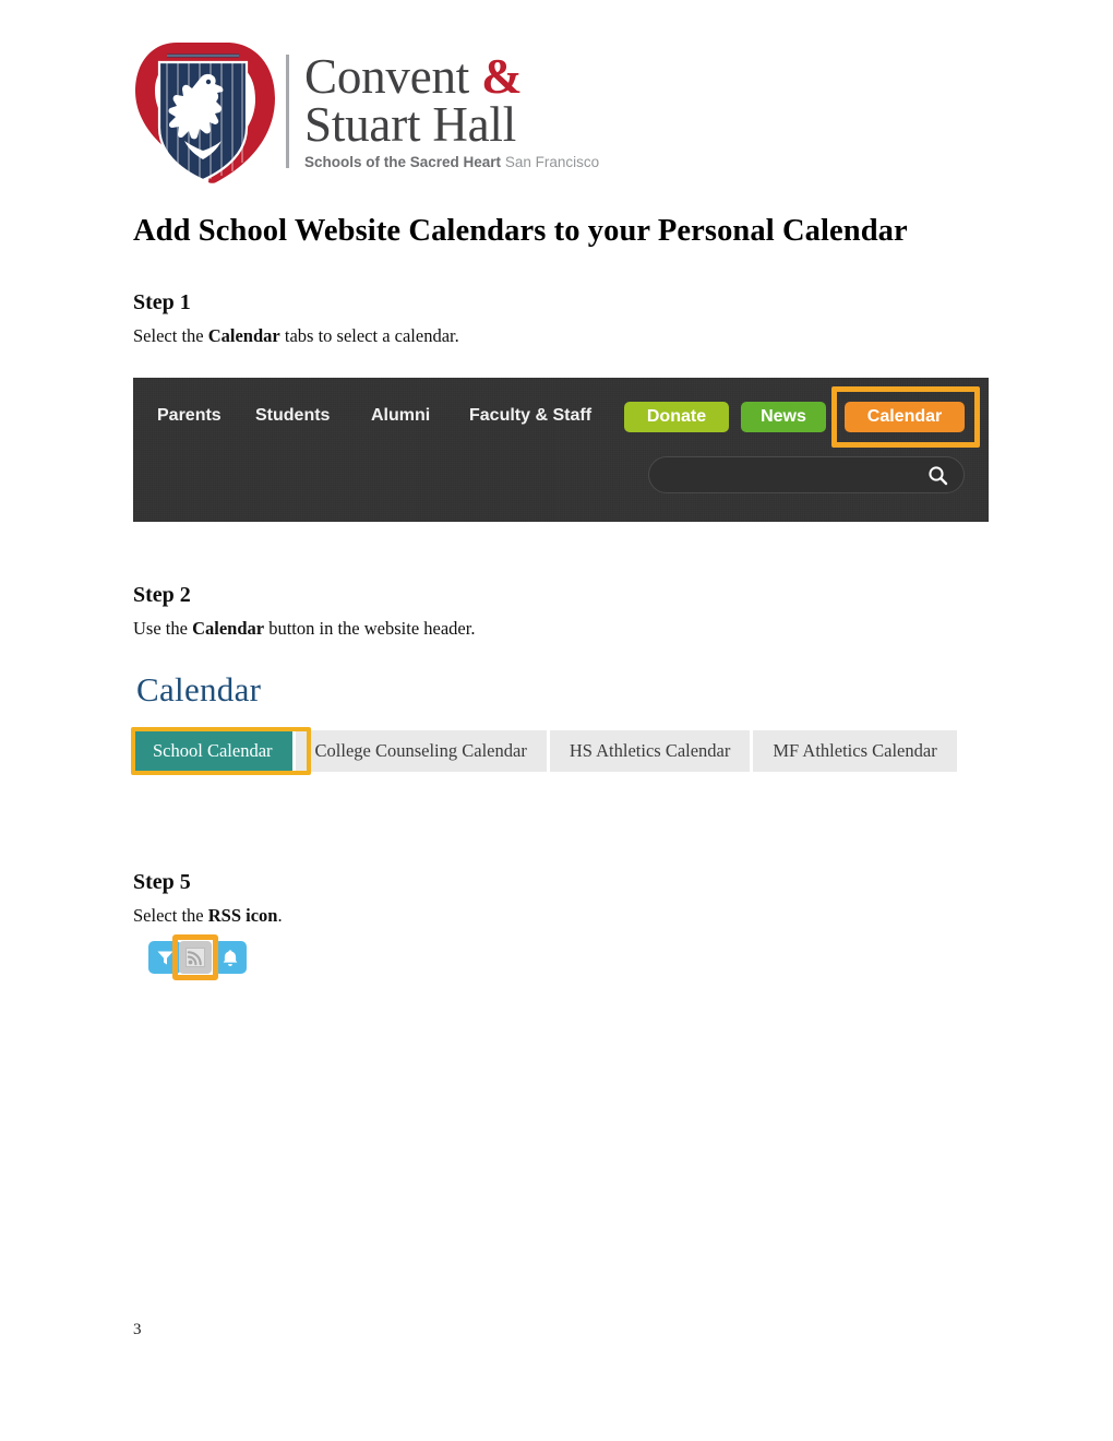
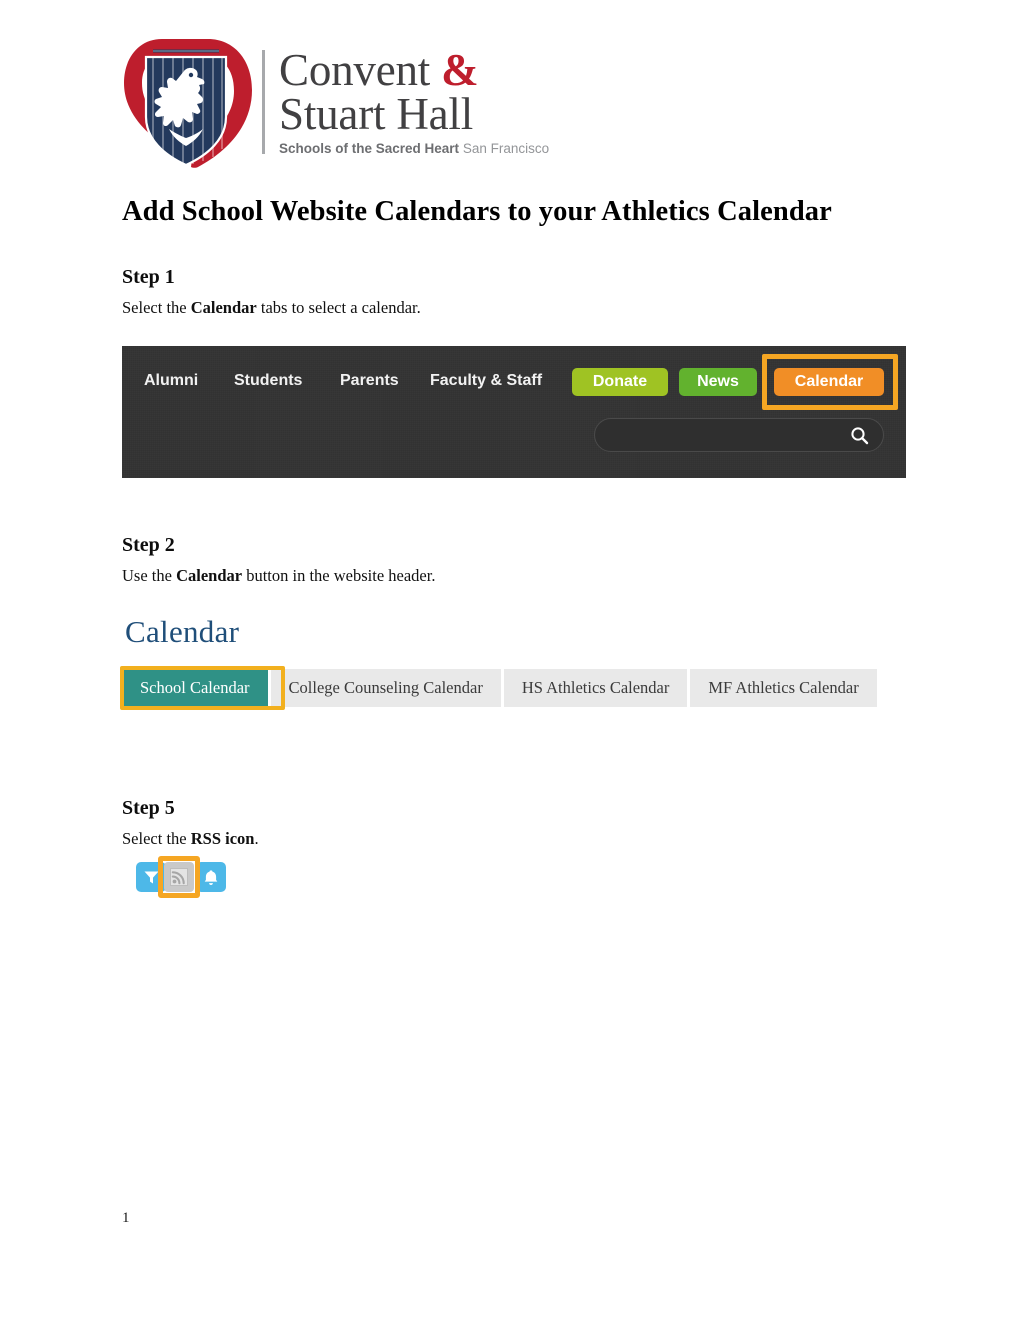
  Convent &
  Stuart Hall
  Schools of the Sacred Heart San Francisco
- Add School Website Calendars to your Personal Calendar
+ Add School Website Calendars to your Athletics Calendar
  Step 1
  Select the Calendar tabs to select a calendar.
- Parents
+ Alumni
  Students
- Alumni
+ Parents
  Faculty & Staff
  Donate
  News
  Calendar
  Step 2
  Use the Calendar button in the website header.
  Calendar
  School Calendar
  College Counseling Calendar
  HS Athletics Calendar
  MF Athletics Calendar
  Step 5
  Select the RSS icon.
- 3
+ 1
